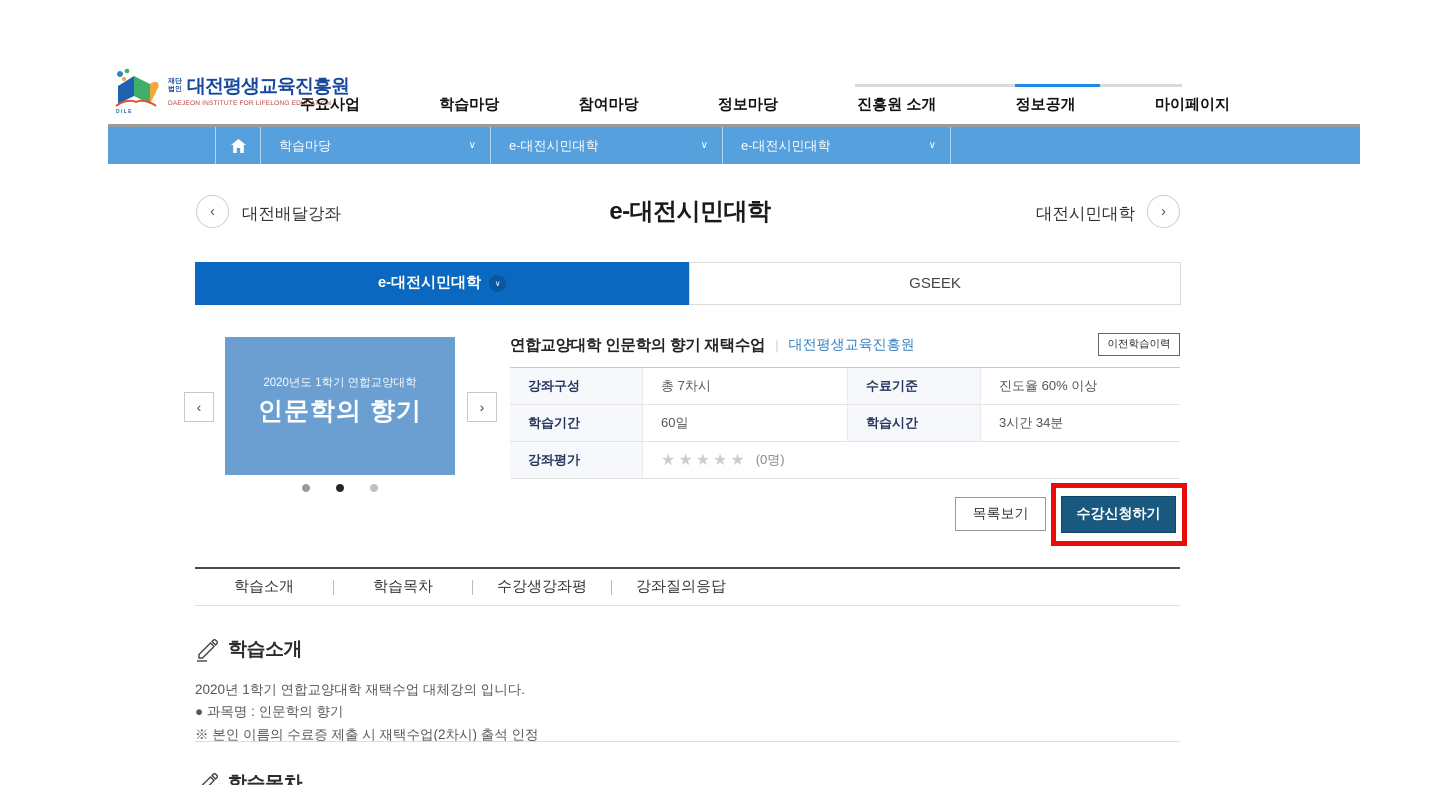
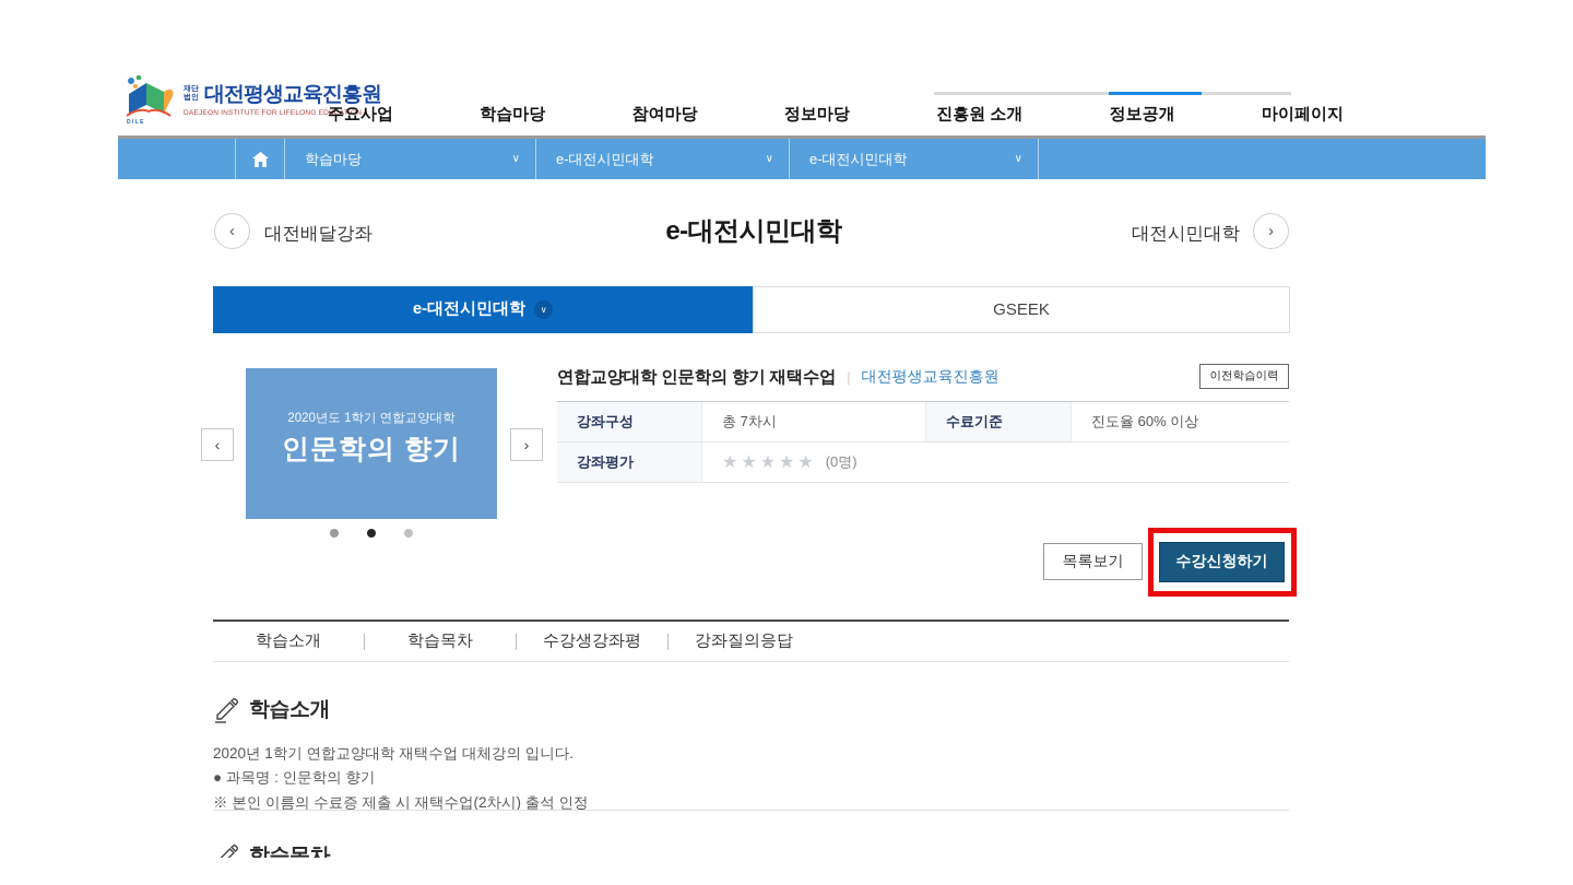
  대전평생교육진흥원
  주요사업
  학습마당
  참여마당
  정보마당
  진흥원 소개
  정보공개
  마이페이지
  학습마당
  ∨
  e-대전시민대학
  ∨
  e-대전시민대학
  ∨
  ‹
  대전배달강좌
  e-대전시민대학
  대전시민대학
  ›
  e-대전시민대학
  ∨
  GSEEK
  ‹
  2020년도 1학기 연합교양대학
  인문학의 향기
  ›
  연합교양대학 인문학의 향기 재택수업
  |
  대전평생교육진흥원
  이전학습이력
  강좌구성
  총 7차시
  수료기준
  진도율 60% 이상
- 학습기간
- 60일
- 학습시간
- 3시간 34분
  강좌평가
  ★★★★★
  (0명)
  목록보기
  수강신청하기
  학습소개
  학습목차
  수강생강좌평
  강좌질의응답
  학습소개
  2020년 1학기 연합교양대학 재택수업 대체강의 입니다.
  ● 과목명 : 인문학의 향기
  ※ 본인 이름의 수료증 제출 시 재택수업(2차시) 출석 인정
  학습목차
